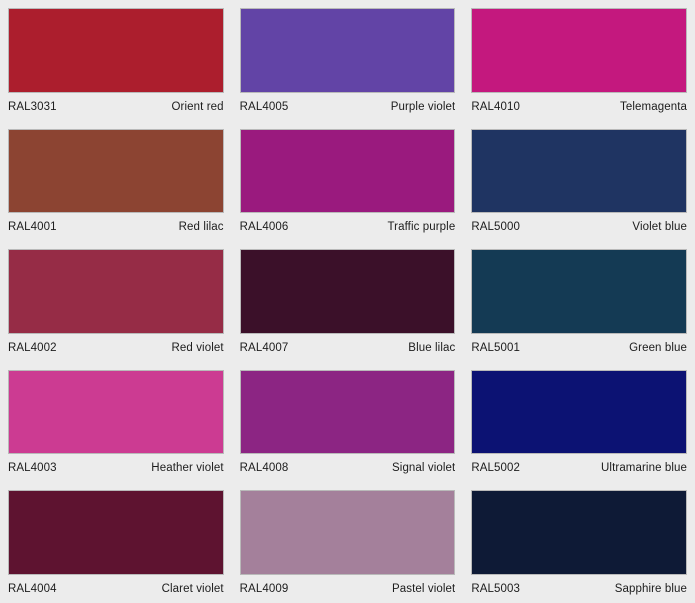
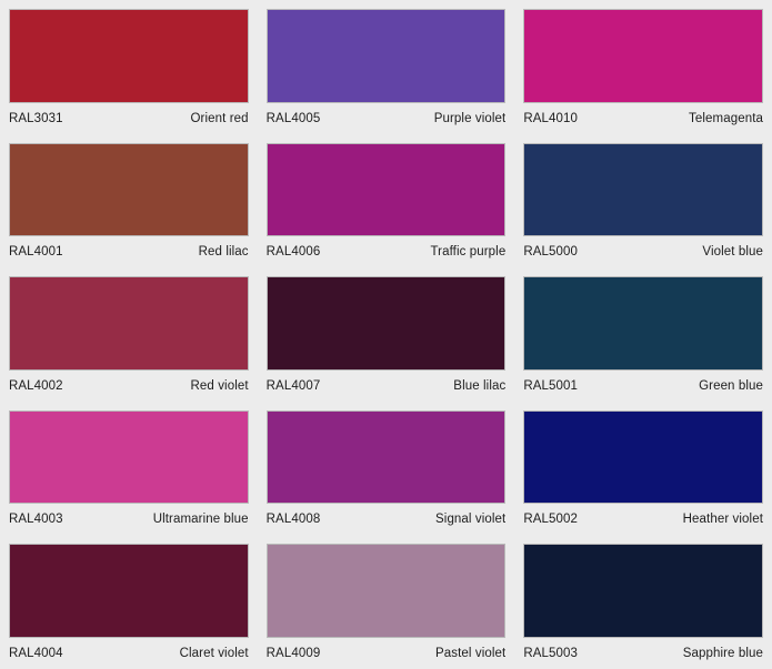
  RAL3031
  Orient red
  RAL4005
  Purple violet
  RAL4010
  Telemagenta
  RAL4001
  Red lilac
  RAL4006
  Traffic purple
  RAL5000
  Violet blue
  RAL4002
  Red violet
  RAL4007
  Blue lilac
  RAL5001
  Green blue
  RAL4003
- Heather violet
+ Ultramarine blue
  RAL4008
  Signal violet
  RAL5002
- Ultramarine blue
+ Heather violet
  RAL4004
  Claret violet
  RAL4009
  Pastel violet
  RAL5003
  Sapphire blue
